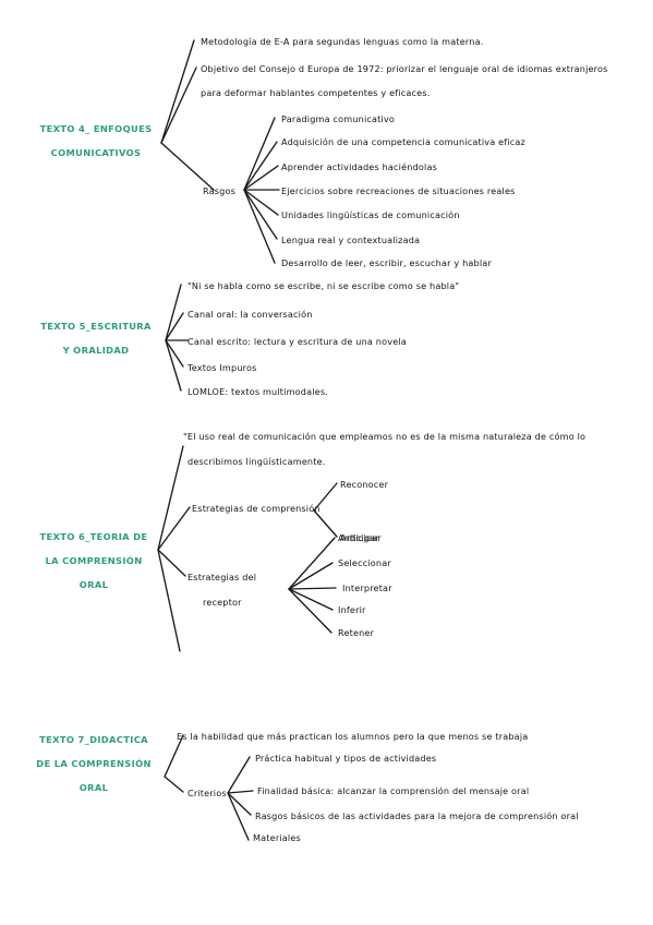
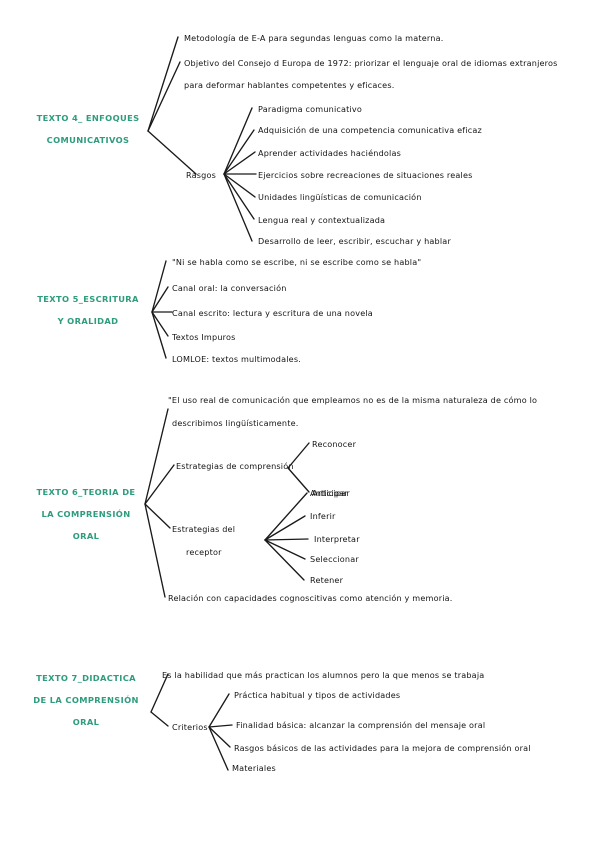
  TEXTO 4_ ENFOQUES
  COMUNICATIVOS
  Metodología de E-A para segundas lenguas como la materna.
  Objetivo del Consejo d Europa de 1972: priorizar el lenguaje oral de idiomas extranjeros
  para deformar hablantes competentes y eficaces.
  Rasgos
  Paradigma comunicativo
  Adquisición de una competencia comunicativa eficaz
  Aprender actividades haciéndolas
  Ejercicios sobre recreaciones de situaciones reales
  Unidades lingüísticas de comunicación
  Lengua real y contextualizada
  Desarrollo de leer, escribir, escuchar y hablar
  TEXTO 5_ESCRITURA
  Y ORALIDAD
  "Ni se habla como se escribe, ni se escribe como se habla"
  Canal oral: la conversación
  Canal escrito: lectura y escritura de una novela
  Textos Impuros
  LOMLOE: textos multimodales.
  TEXTO 6_TEORIA DE
  LA COMPRENSIÓN
  ORAL
  "El uso real de comunicación que empleamos no es de la misma naturaleza de cómo lo
  describimos lingüísticamente.
  Estrategias de comprensión
  Reconocer
  Anticipar
  Estrategias del
  receptor
- Seleccionar
+ Inferir
  Interpretar
- Inferir
+ Seleccionar
  Retener
+ Relación con capacidades cognoscitivas como atención y memoria.
  TEXTO 7_DIDACTICA
  DE LA COMPRENSIÓN
  ORAL
  Es la habilidad que más practican los alumnos pero la que menos se trabaja
  Criterios
  Práctica habitual y tipos de actividades
  Finalidad básica: alcanzar la comprensión del mensaje oral
  Rasgos básicos de las actividades para la mejora de comprensión oral
  Materiales
